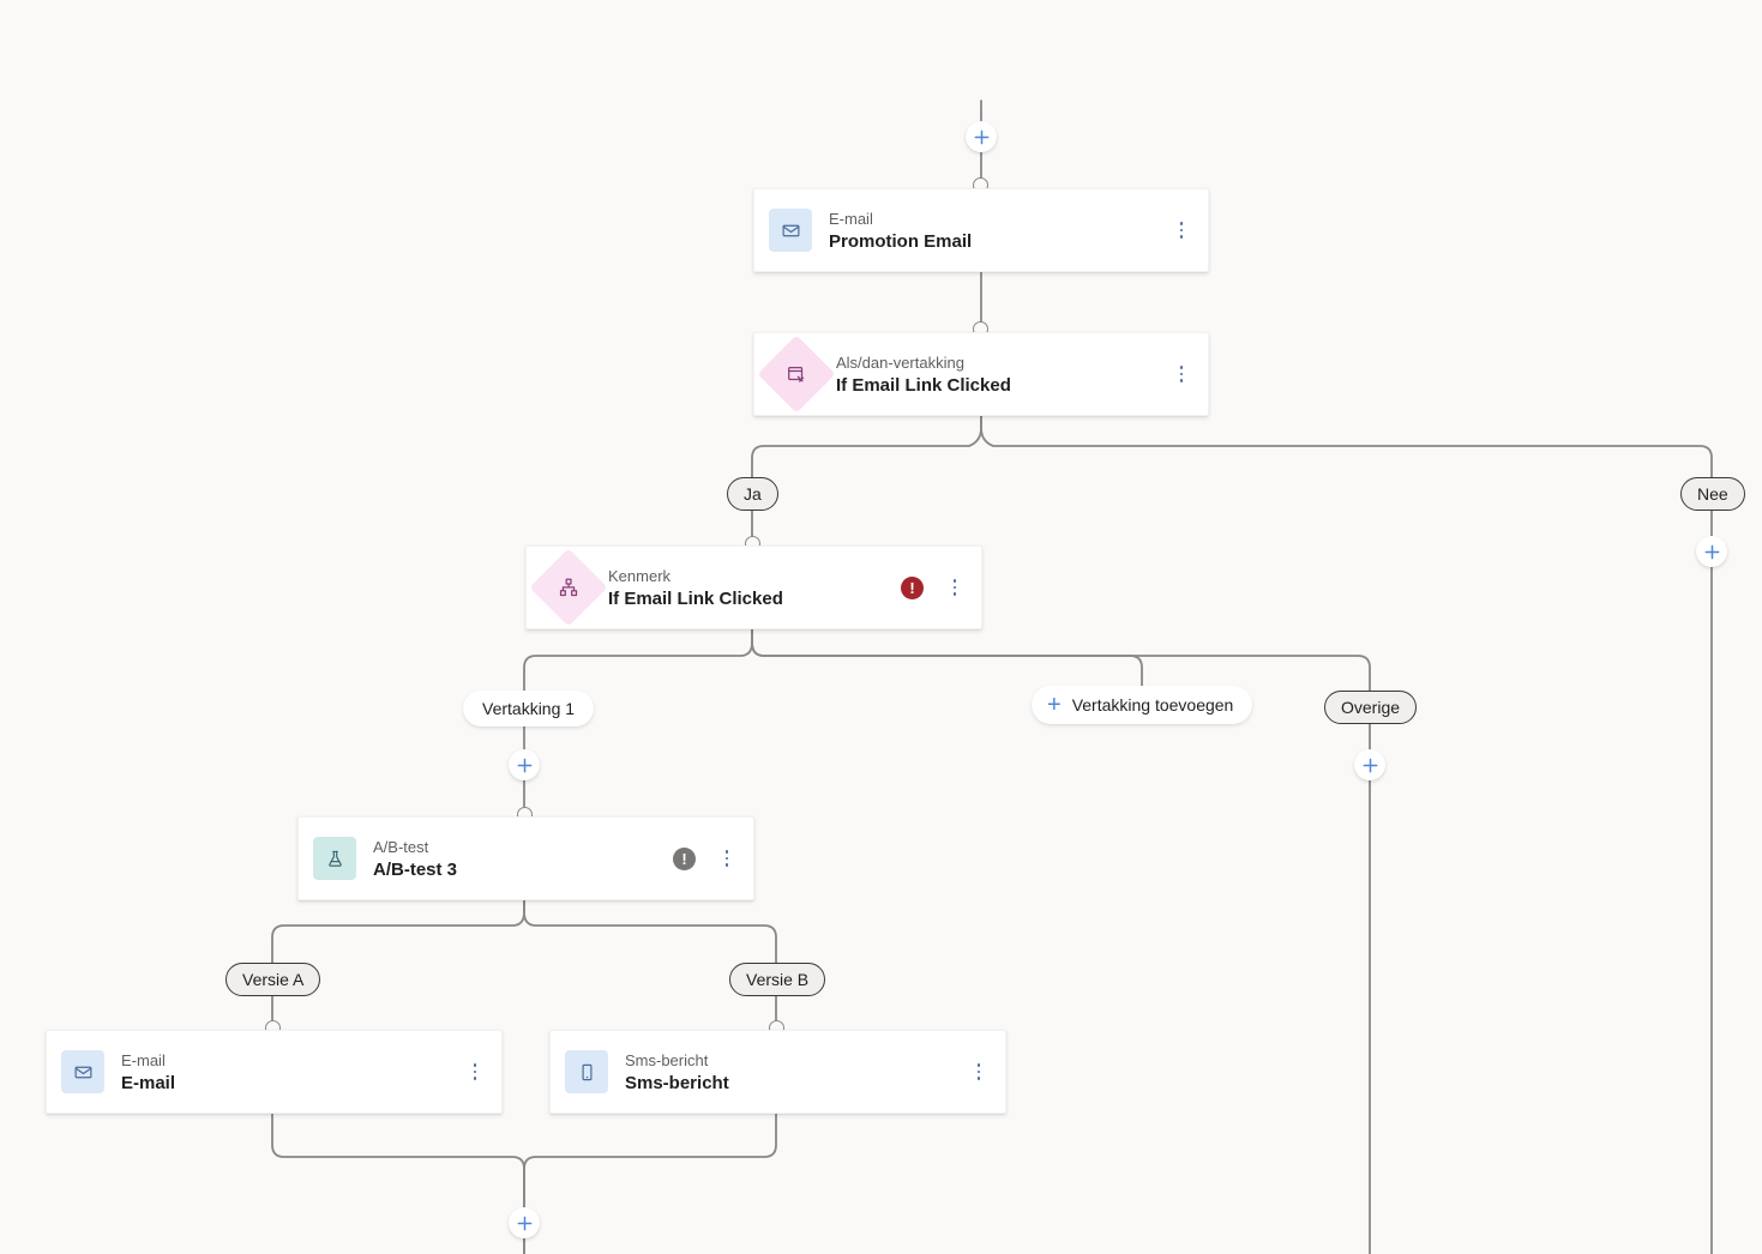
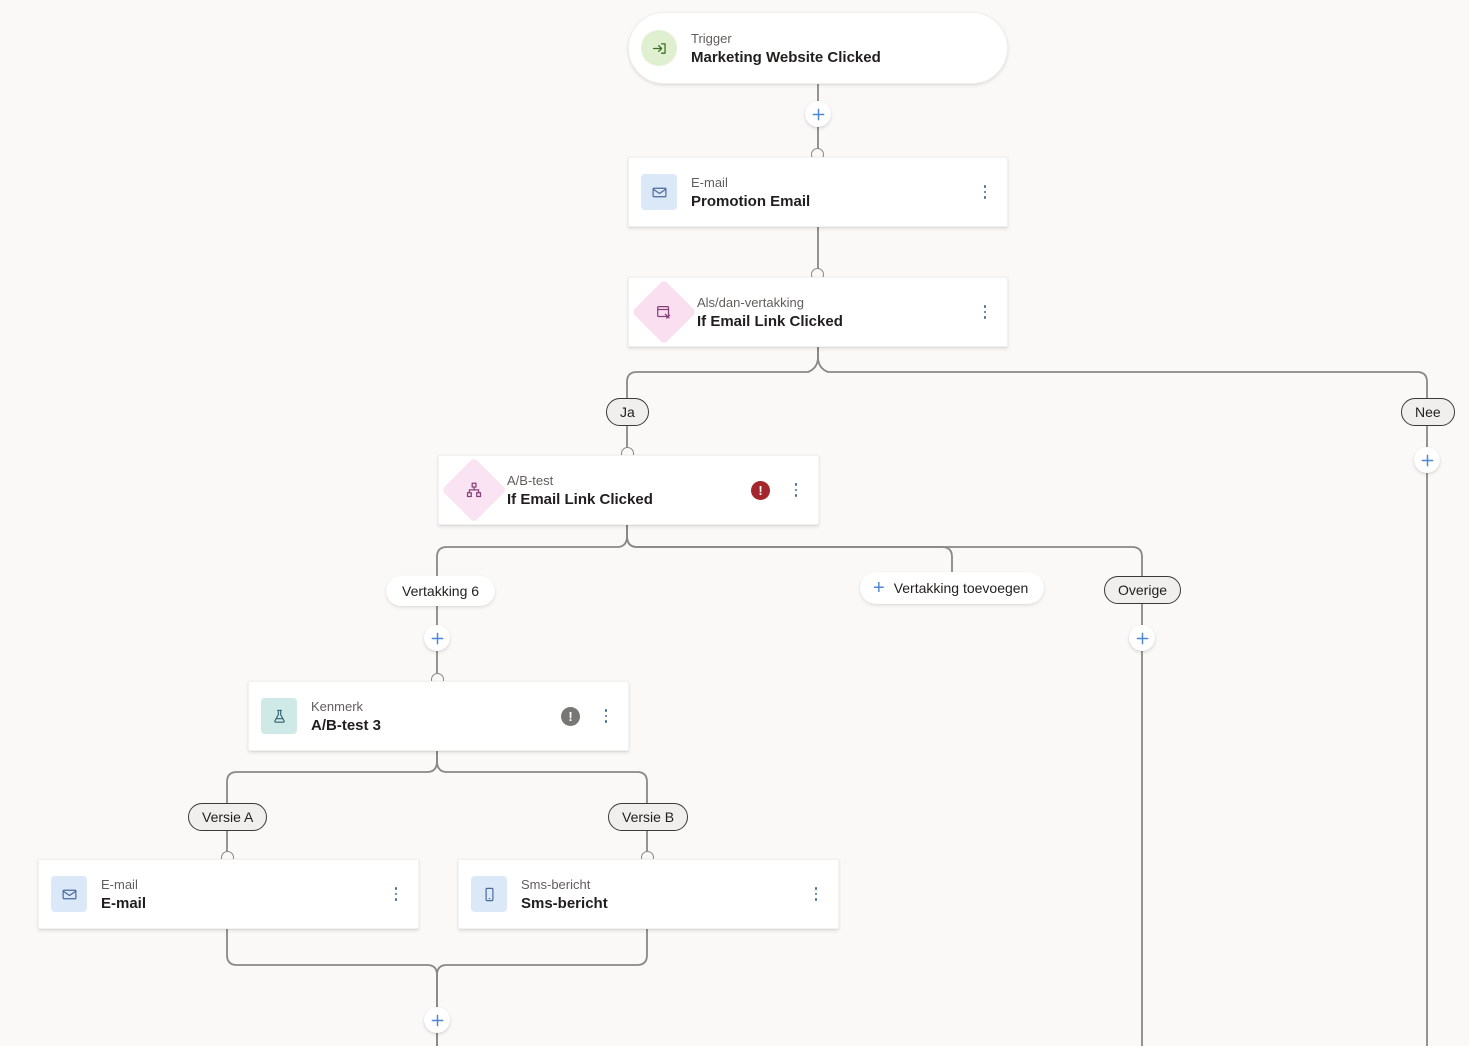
+ Trigger
+ Marketing Website Clicked
  E-mail
  Promotion Email
  Als/dan-vertakking
  If Email Link Clicked
  Ja
  Nee
- Kenmerk
+ A/B-test
  If Email Link Clicked
  !
- Vertakking 1
+ Vertakking 6
  +
  Vertakking toevoegen
  Overige
- A/B-test
+ Kenmerk
  A/B-test 3
  !
  Versie A
  Versie B
  E-mail
  E-mail
  Sms-bericht
  Sms-bericht
